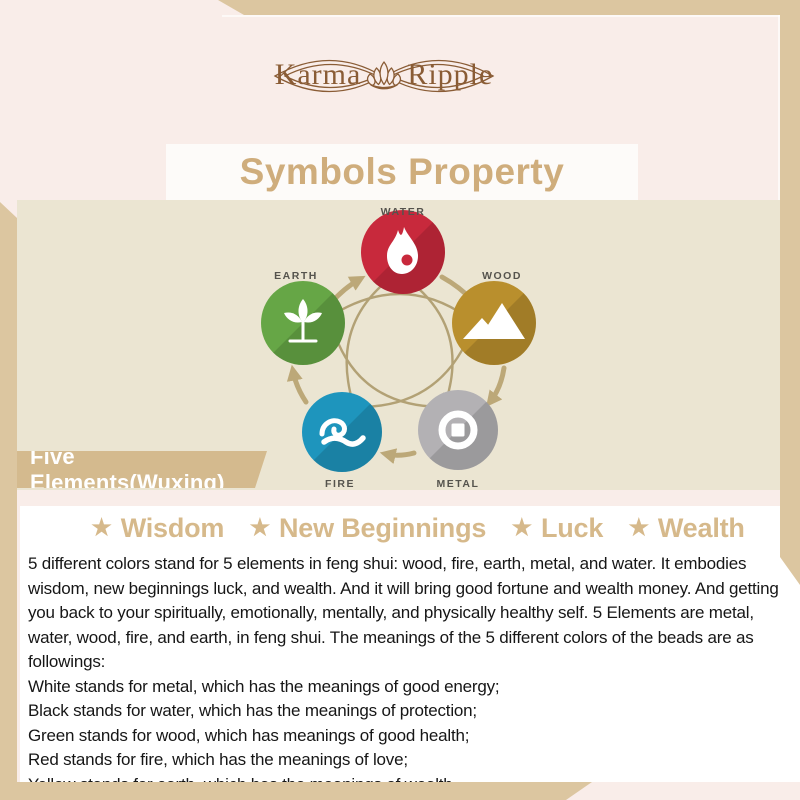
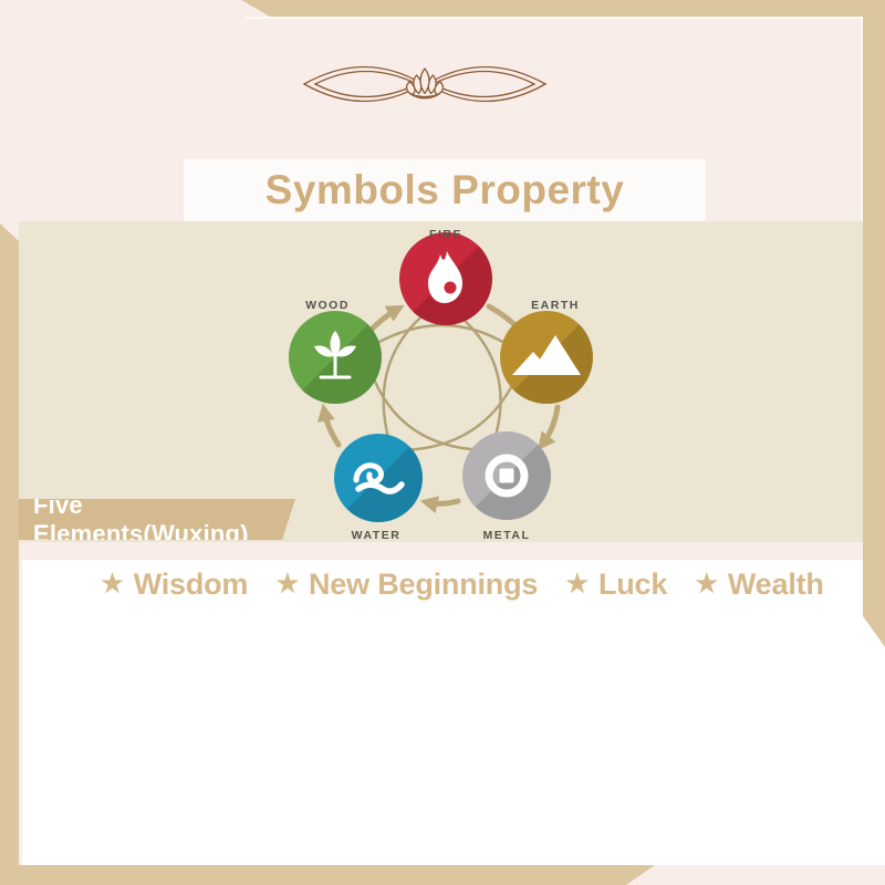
- Karma
- Ripple
  Symbols Property
- WATER
+ FIRE
- WOOD
+ EARTH
  METAL
- FIRE
+ WATER
- EARTH
+ WOOD
  Five Elements(Wuxing)
  ★ Wisdom ★ New Beginnings ★ Luck ★ Wealth
- 5 different colors stand for 5 elements in feng shui: wood, fire, earth, metal, and water. It embodies wisdom, new beginnings luck, and wealth. And it will bring good fortune and wealth money. And getting you back to your spiritually, emotionally, mentally, and physically healthy self. 5 Elements are metal, water, wood, fire, and earth, in feng shui. The meanings of the 5 different colors of the beads are as followings:
- White stands for metal, which has the meanings of good energy;
- Black stands for water, which has the meanings of protection;
- Green stands for wood, which has meanings of good health;
- Red stands for fire, which has the meanings of love;
